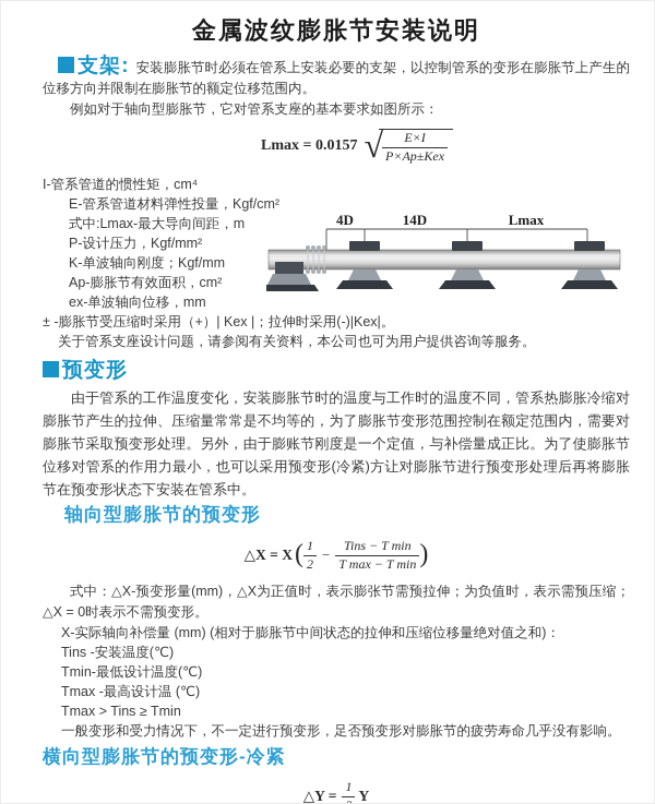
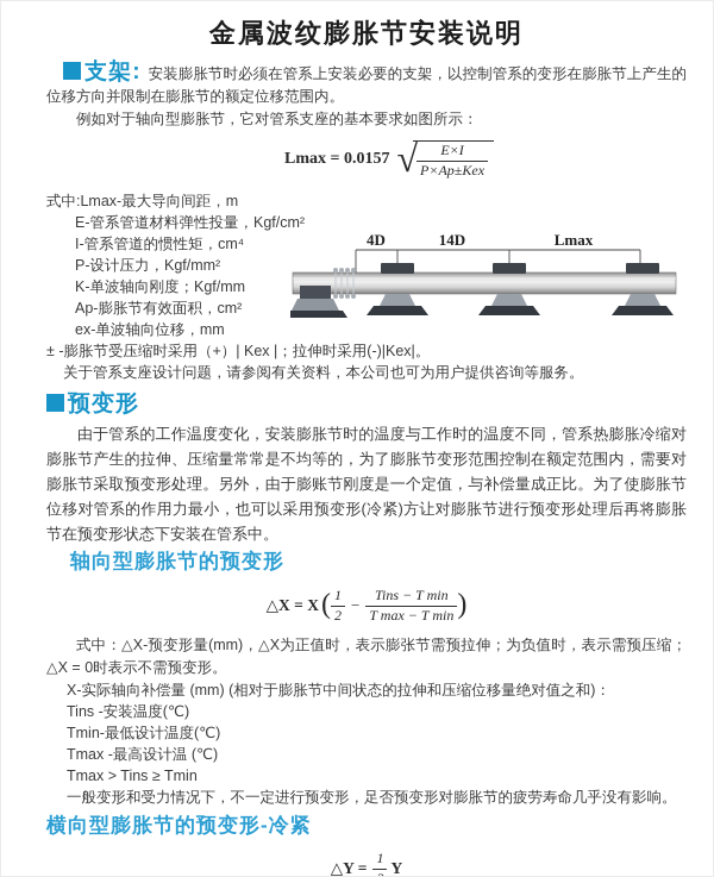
  金属波纹膨胀节安装说明
  支架: 安装膨胀节时必须在管系上安装必要的支架，以控制管系的变形在膨胀节上产生的位移方向并限制在膨胀节的额定位移范围内。
  例如对于轴向型膨胀节，它对管系支座的基本要求如图所示：
  Lmax = 0.0157
  √
  E×I
  P×Ap±Kex
- I-管系管道的惯性矩，cm⁴
+ 式中:Lmax-最大导向间距，m
  E-管系管道材料弹性投量，Kgf/cm²
- 式中:Lmax-最大导向间距，m
+ I-管系管道的惯性矩，cm⁴
  P-设计压力，Kgf/mm²
  K-单波轴向刚度；Kgf/mm
  Ap-膨胀节有效面积，cm²
  ex-单波轴向位移，mm
  ± -膨胀节受压缩时采用（+）| Kex |；拉伸时采用(-)|Kex|。
  关于管系支座设计问题，请参阅有关资料，本公司也可为用户提供咨询等服务。
  预变形
  由于管系的工作温度变化，安装膨胀节时的温度与工作时的温度不同，管系热膨胀冷缩对膨胀节产生的拉伸、压缩量常常是不均等的，为了膨胀节变形范围控制在额定范围内，需要对膨胀节采取预变形处理。另外，由于膨账节刚度是一个定值，与补偿量成正比。为了使膨胀节位移对管系的作用力最小，也可以采用预变形(冷紧)方让对膨胀节进行预变形处理后再将膨胀节在预变形状态下安装在管系中。
  轴向型膨胀节的预变形
  △X = X
  (
  1
  2
  −
  Tins − T min
  T max − T min
  )
  式中：△X-预变形量(mm)，△X为正值时，表示膨张节需预拉伸；为负值时，表示需预压缩；△X = 0时表示不需预变形。
  X-实际轴向补偿量 (mm) (相对于膨胀节中间状态的拉伸和压缩位移量绝对值之和)：
  Tins -安装温度(℃)
  Tmin-最低设计温度(℃)
  Tmax -最高设计温 (℃)
  Tmax > Tins ≥ Tmin
  一般变形和受力情况下，不一定进行预变形，足否预变形对膨胀节的疲劳寿命几乎没有影响。
  横向型膨胀节的预变形-冷紧
  △Y =
  1
  Y
  4D
  14D
  Lmax
